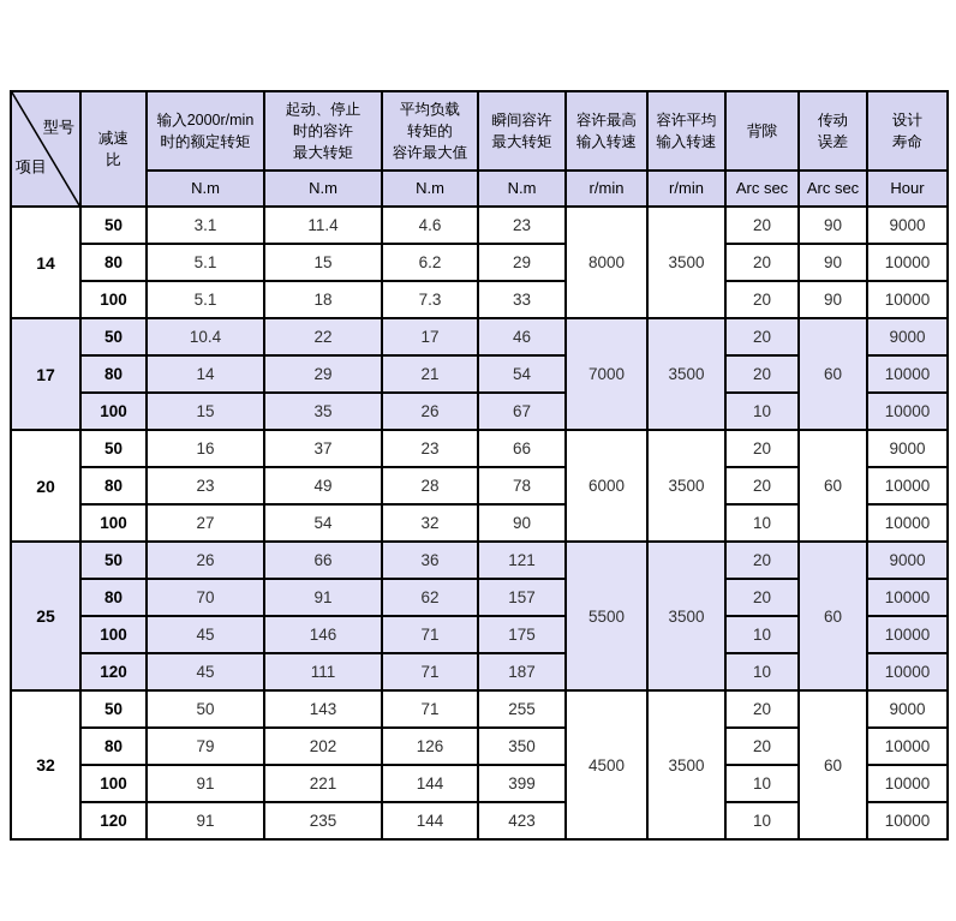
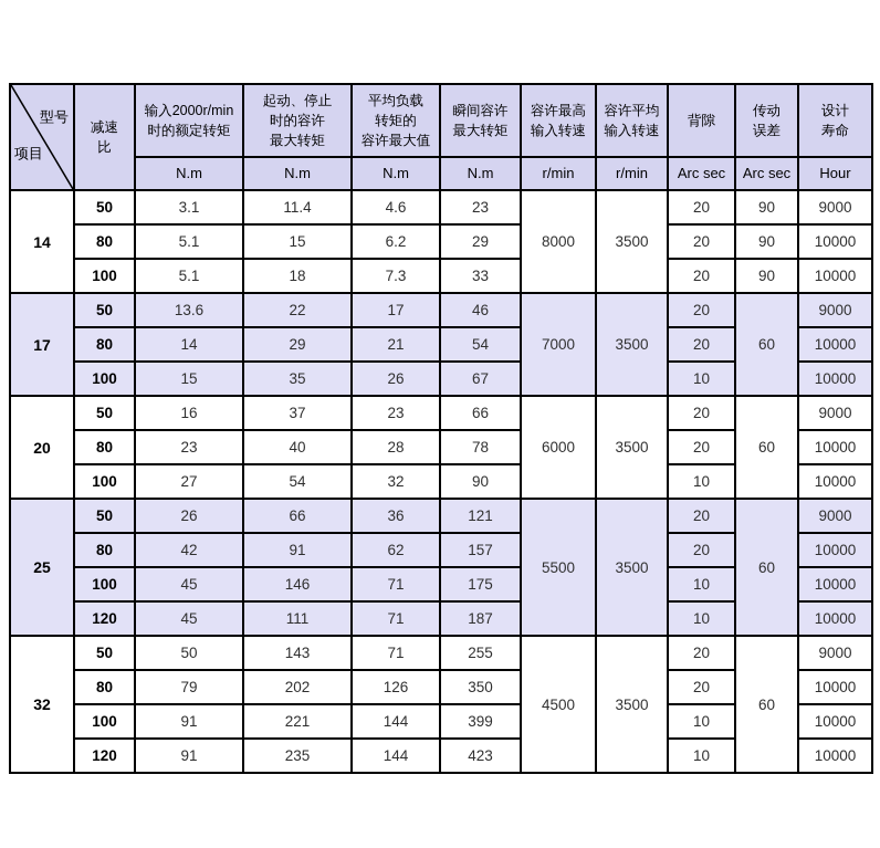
  型号 项目	减速 比	输入2000r/min 时的额定转矩	起动、停止 时的容许 最大转矩	平均负载 转矩的 容许最大值	瞬间容许 最大转矩	容许最高 输入转速	容许平均 输入转速	背隙	传动 误差	设计 寿命
  N.m	N.m	N.m	N.m	r/min	r/min	Arc sec	Arc sec	Hour
  14	50	3.1	11.4	4.6	23	8000	3500	20	90	9000
  80	5.1	15	6.2	29	20	90	10000
  100	5.1	18	7.3	33	20	90	10000
- 17	50	10.4	22	17	46	7000	3500	20	60	9000
+ 17	50	13.6	22	17	46	7000	3500	20	60	9000
  80	14	29	21	54	20	10000
  100	15	35	26	67	10	10000
  20	50	16	37	23	66	6000	3500	20	60	9000
- 80	23	49	28	78	20	10000
+ 80	23	40	28	78	20	10000
  100	27	54	32	90	10	10000
  25	50	26	66	36	121	5500	3500	20	60	9000
- 80	70	91	62	157	20	10000
+ 80	42	91	62	157	20	10000
  100	45	146	71	175	10	10000
  120	45	111	71	187	10	10000
  32	50	50	143	71	255	4500	3500	20	60	9000
  80	79	202	126	350	20	10000
  100	91	221	144	399	10	10000
  120	91	235	144	423	10	10000
